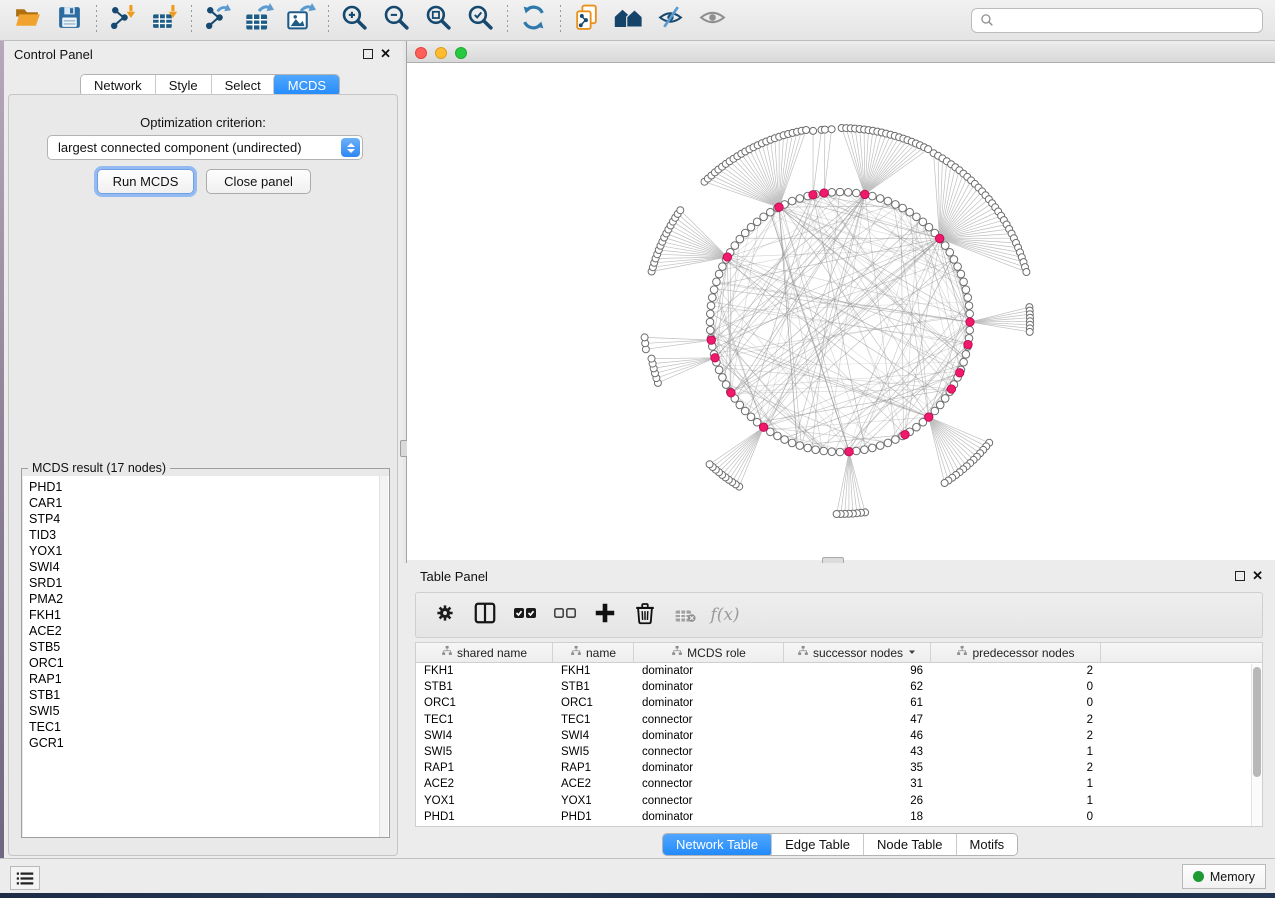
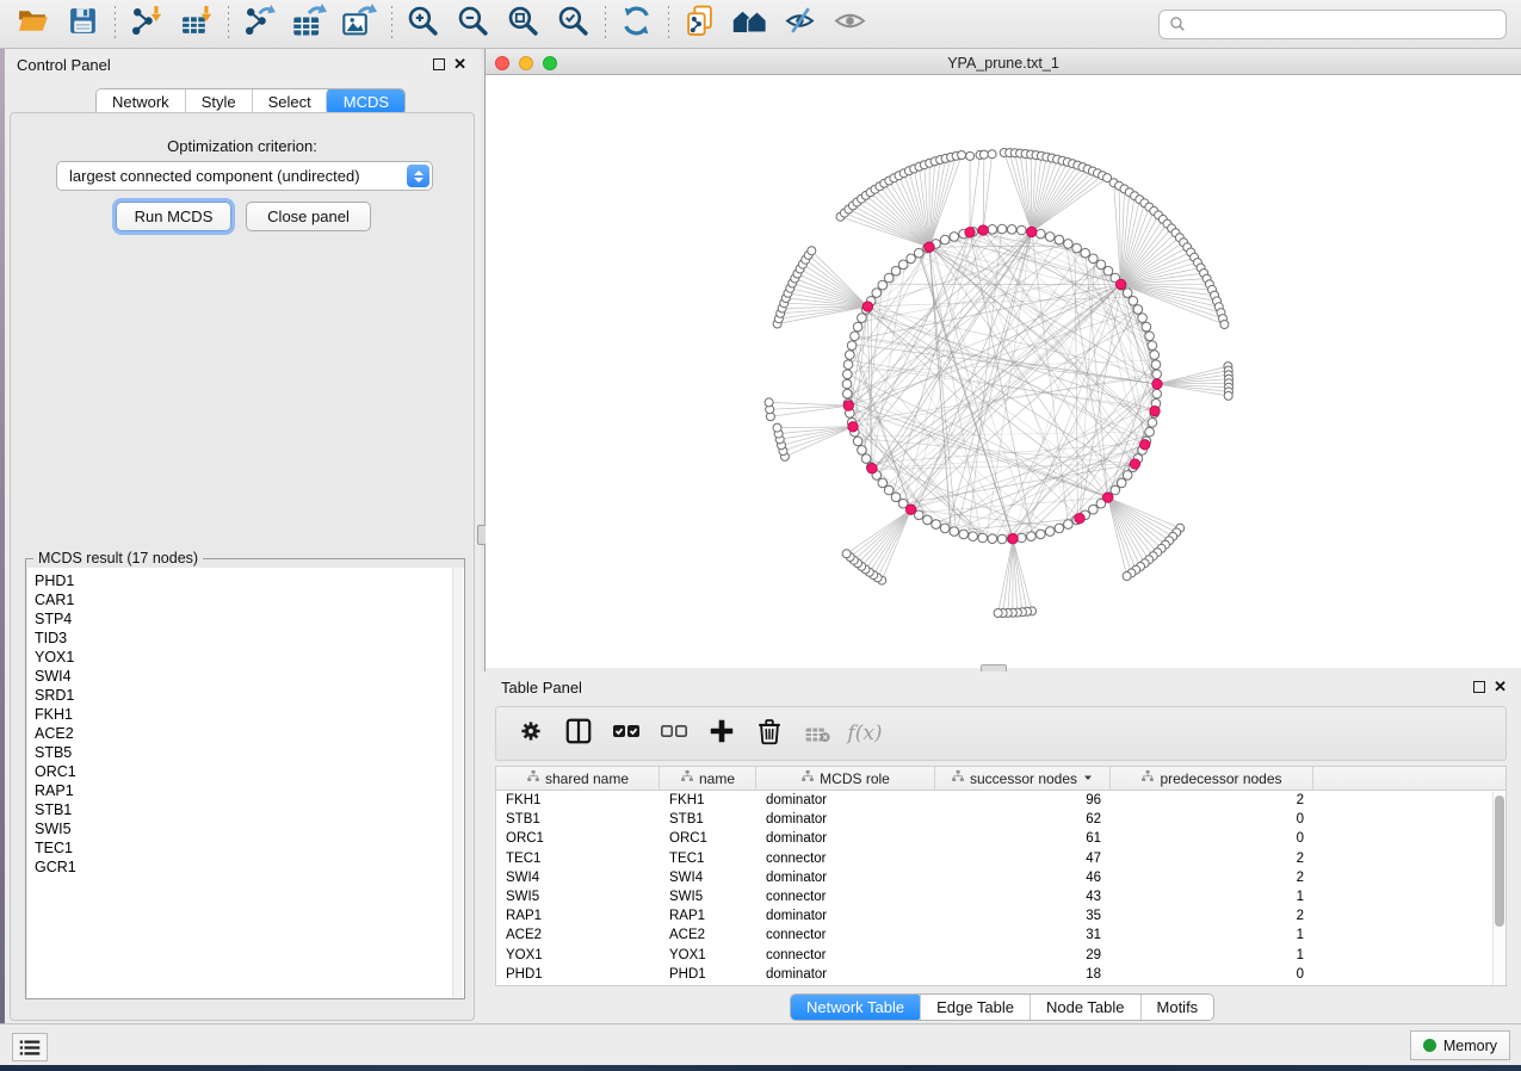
  Control Panel
  ✕
  Network
  Style
  Select
  MCDS
  Optimization criterion:
  largest connected component (undirected)
  Run MCDS
  Close panel
  MCDS result (17 nodes)
  PHD1
  CAR1
  STP4
  TID3
  YOX1
  SWI4
  SRD1
- PMA2
  FKH1
  ACE2
  STB5
  ORC1
  RAP1
  STB1
  SWI5
  TEC1
  GCR1
+ YPA_prune.txt_1
  Table Panel
  ✕
  f(x)
  shared name
  name
  MCDS role
  successor nodes
  predecessor nodes
  FKH1
  FKH1
  dominator
  96
  2
  STB1
  STB1
  dominator
  62
  0
  ORC1
  ORC1
  dominator
  61
  0
  TEC1
  TEC1
  connector
  47
  2
  SWI4
  SWI4
  dominator
  46
  2
  SWI5
  SWI5
  connector
  43
  1
  RAP1
  RAP1
  dominator
  35
  2
  ACE2
  ACE2
  connector
  31
  1
  YOX1
  YOX1
  connector
- 26
+ 29
  1
  PHD1
  PHD1
  dominator
  18
  0
  Network Table
  Edge Table
  Node Table
  Motifs
  Memory
